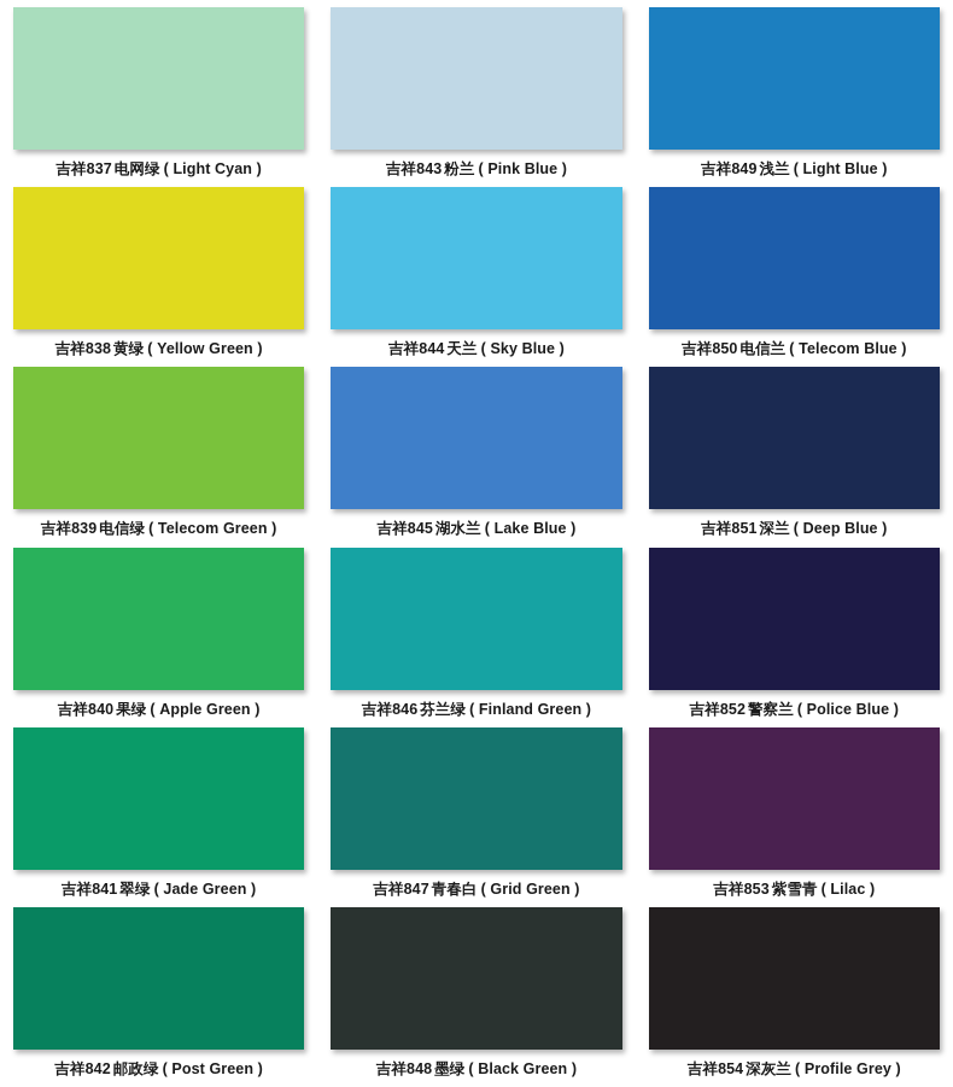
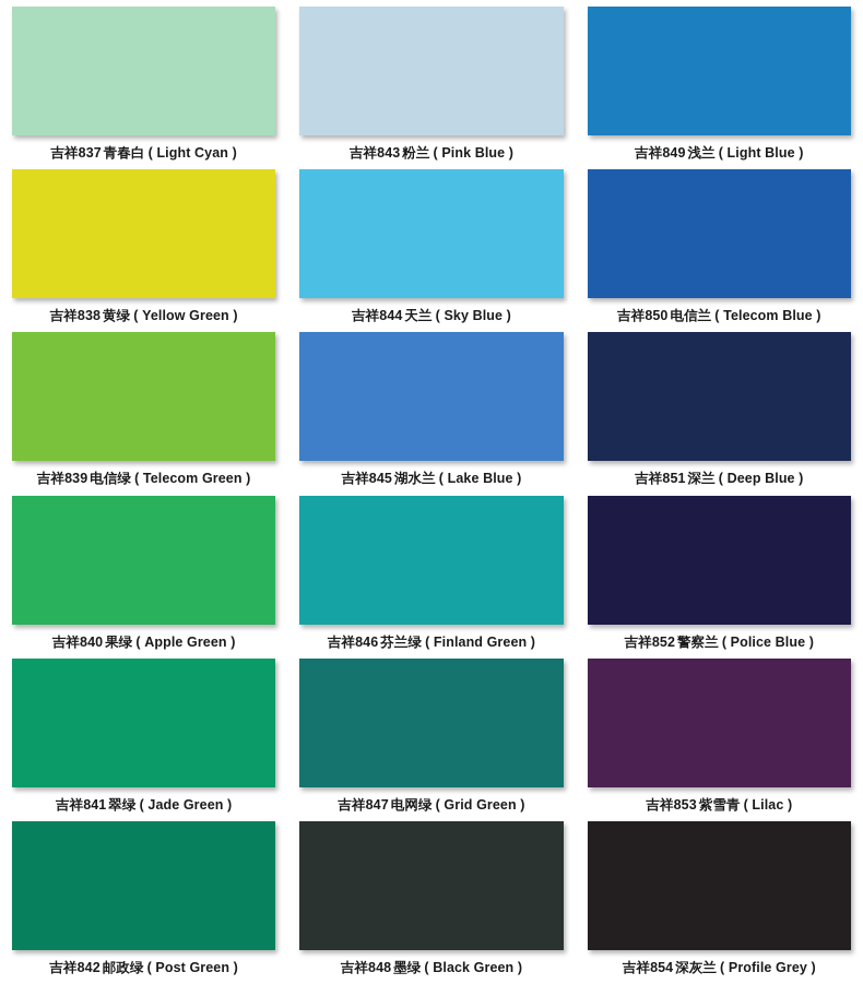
- 吉祥837 电网绿 ( Light Cyan )
+ 吉祥837 青春白 ( Light Cyan )
  吉祥843 粉兰 ( Pink Blue )
  吉祥849 浅兰 ( Light Blue )
  吉祥838 黄绿 ( Yellow Green )
  吉祥844 天兰 ( Sky Blue )
  吉祥850 电信兰 ( Telecom Blue )
  吉祥839 电信绿 ( Telecom Green )
  吉祥845 湖水兰 ( Lake Blue )
  吉祥851 深兰 ( Deep Blue )
  吉祥840 果绿 ( Apple Green )
  吉祥846 芬兰绿 ( Finland Green )
  吉祥852 警察兰 ( Police Blue )
  吉祥841 翠绿 ( Jade Green )
- 吉祥847 青春白 ( Grid Green )
+ 吉祥847 电网绿 ( Grid Green )
  吉祥853 紫雪青 ( Lilac )
  吉祥842 邮政绿 ( Post Green )
  吉祥848 墨绿 ( Black Green )
  吉祥854 深灰兰 ( Profile Grey )
